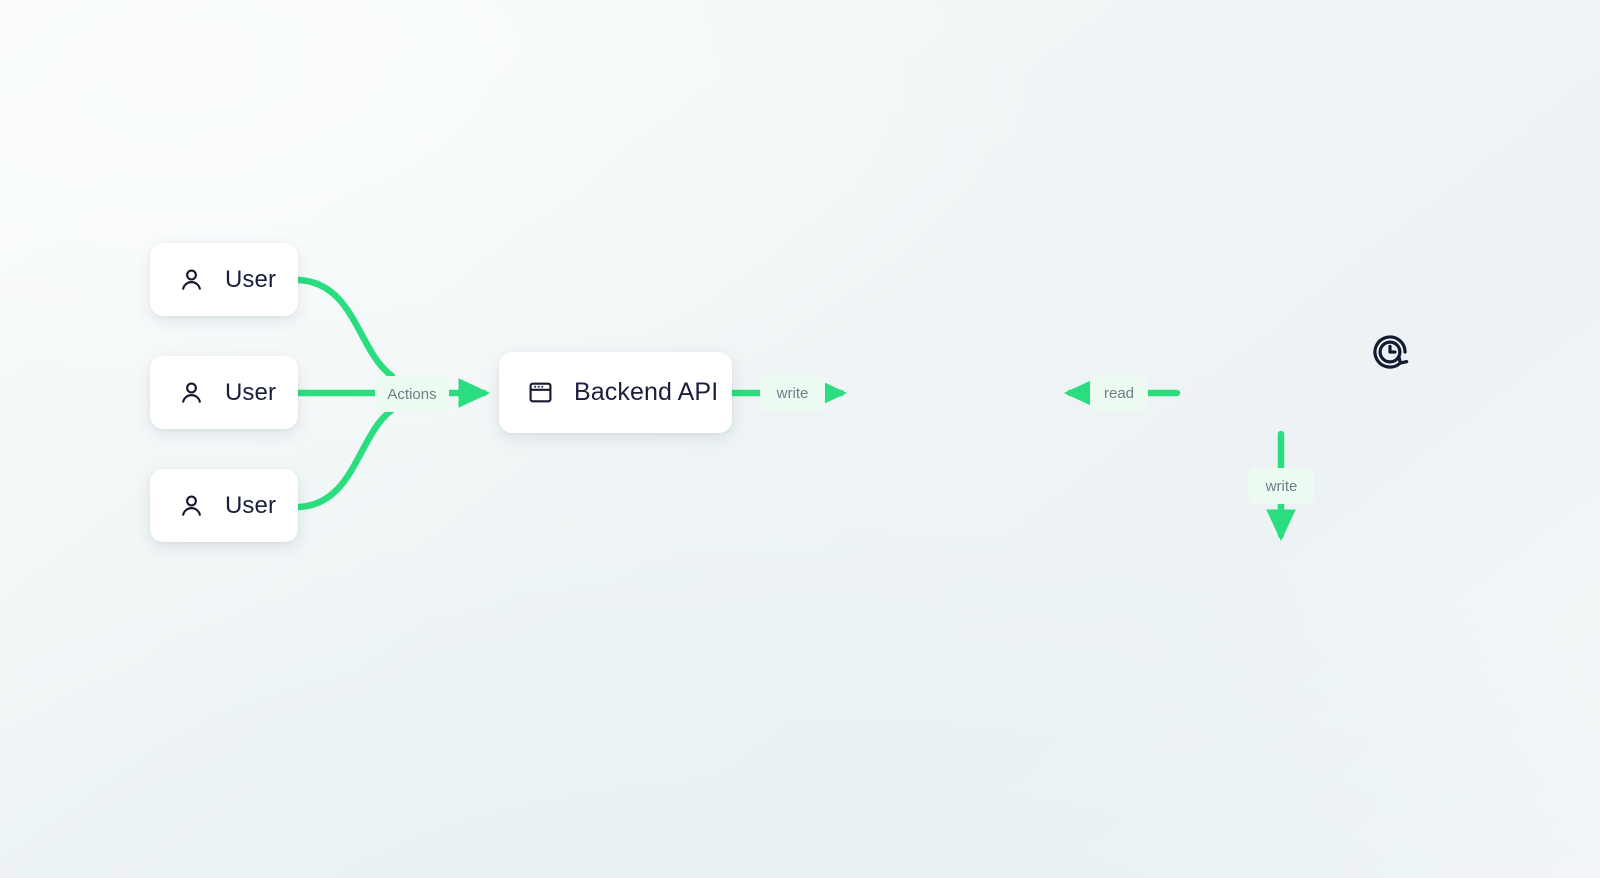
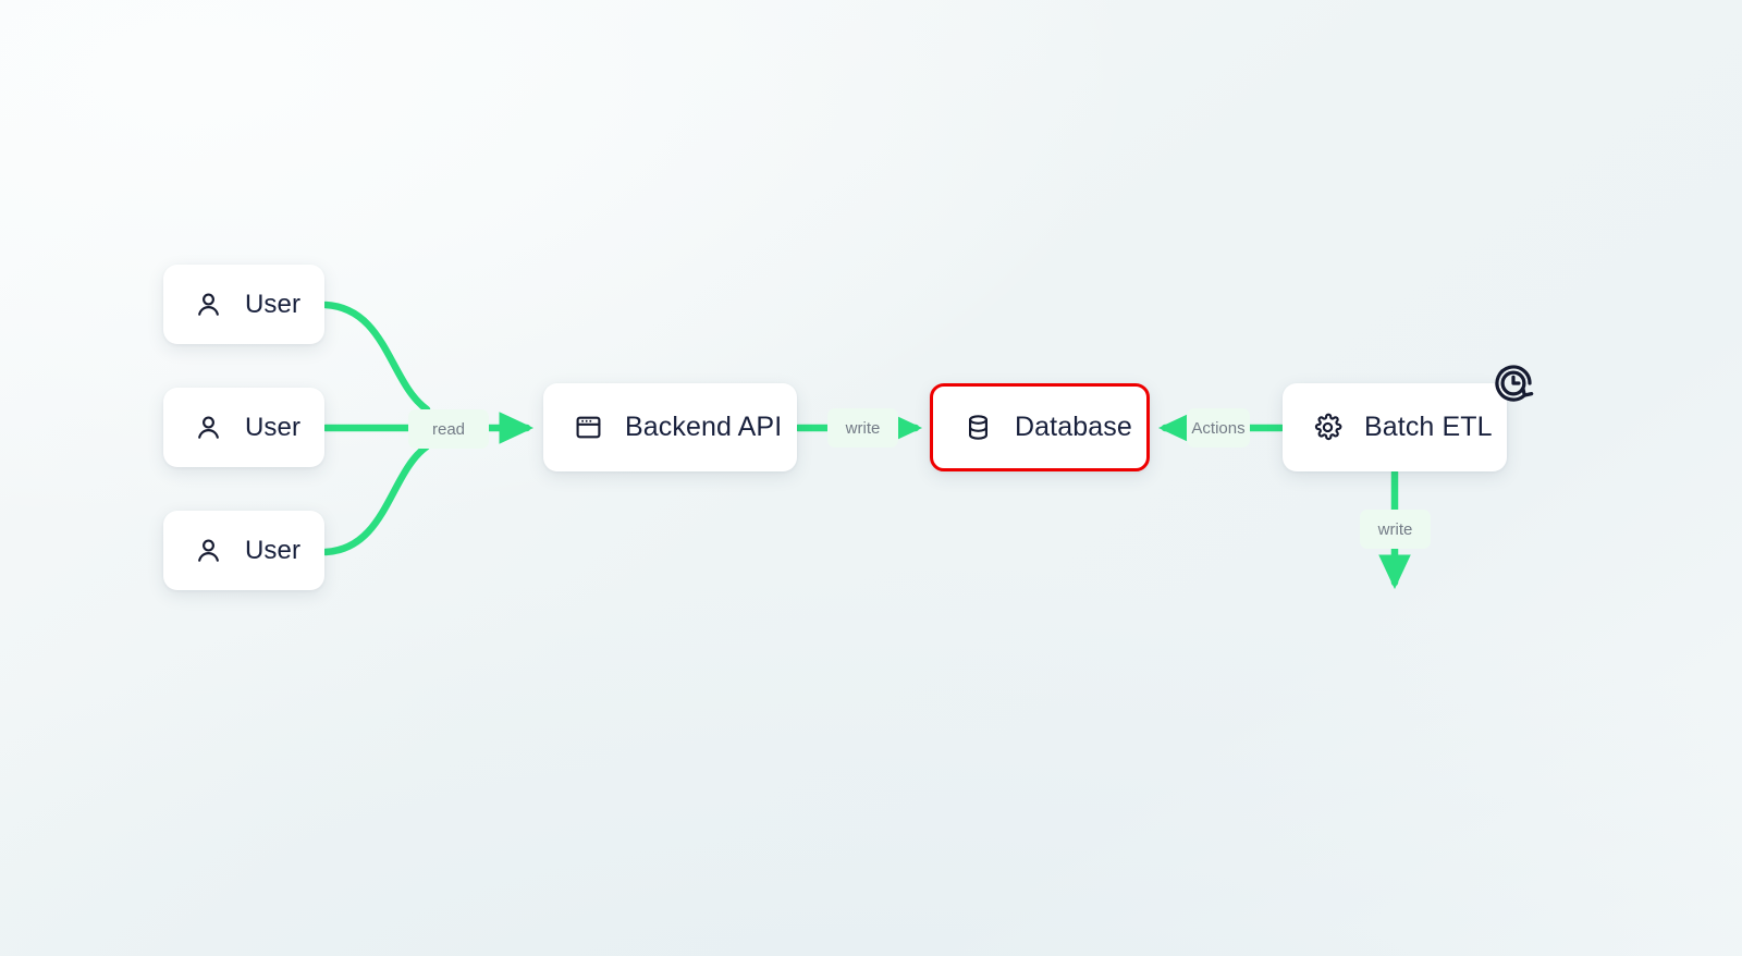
  User
  User
  User
  Backend API
+ Database
+ Batch ETL
- Actions
+ read
  write
- read
+ Actions
  write
